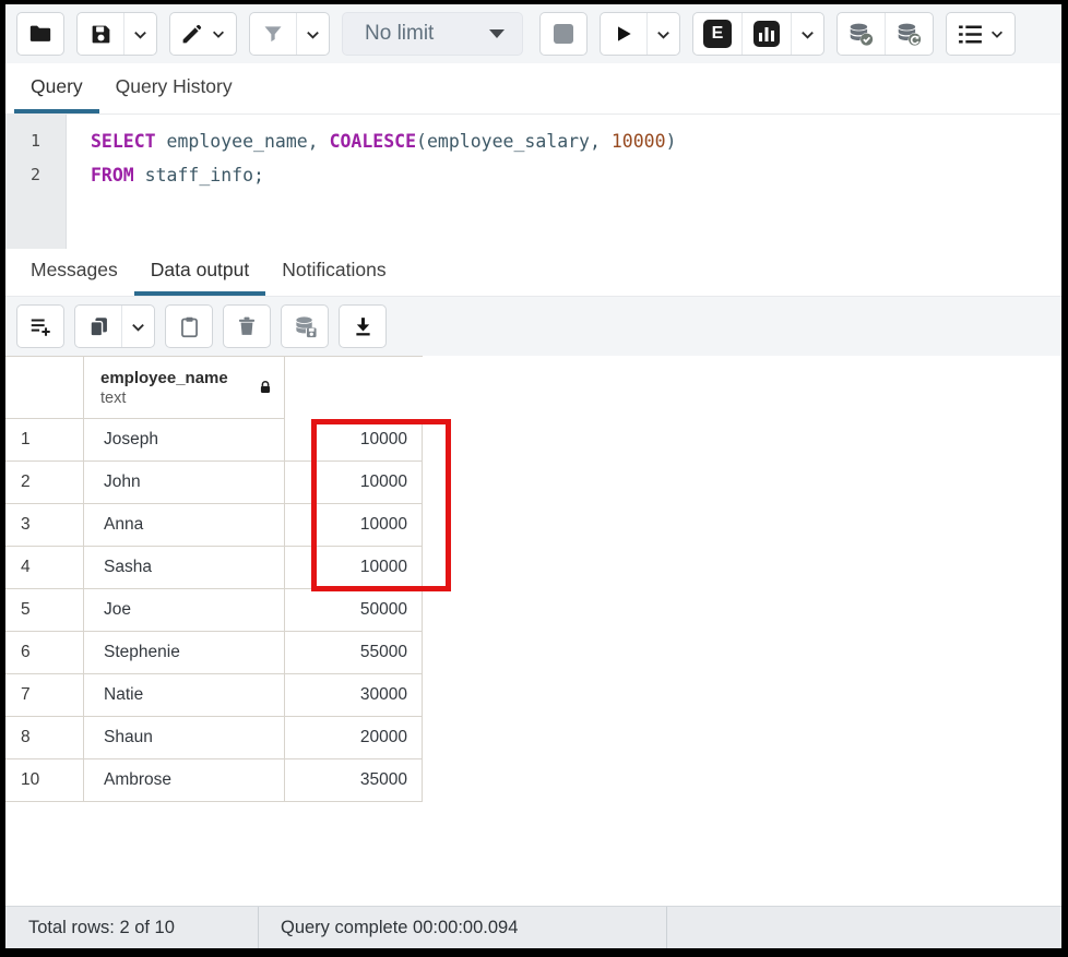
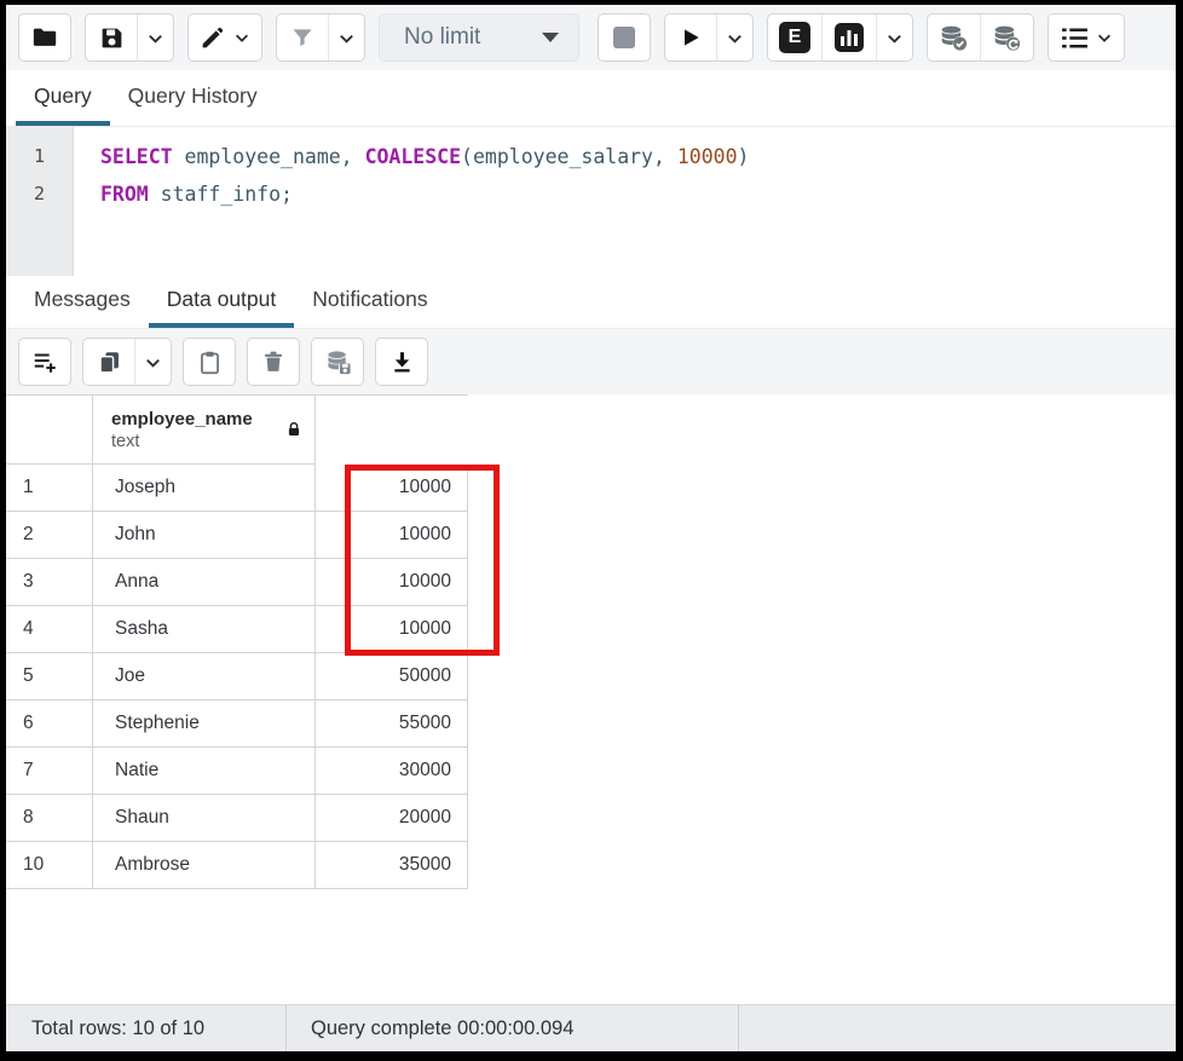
  No limit
  E
  Query
  Query History
  1
  2
  SELECT employee_name, COALESCE(employee_salary, 10000)
  FROM staff_info;
  Messages
  Data output
  Notifications
  employee_name
  text
  1
  Joseph
  10000
  2
  John
  10000
  3
  Anna
  10000
  4
  Sasha
  10000
  5
  Joe
  50000
  6
  Stephenie
  55000
  7
  Natie
  30000
  8
  Shaun
  20000
  10
  Ambrose
  35000
- Total rows: 2 of 10
+ Total rows: 10 of 10
  Query complete 00:00:00.094
